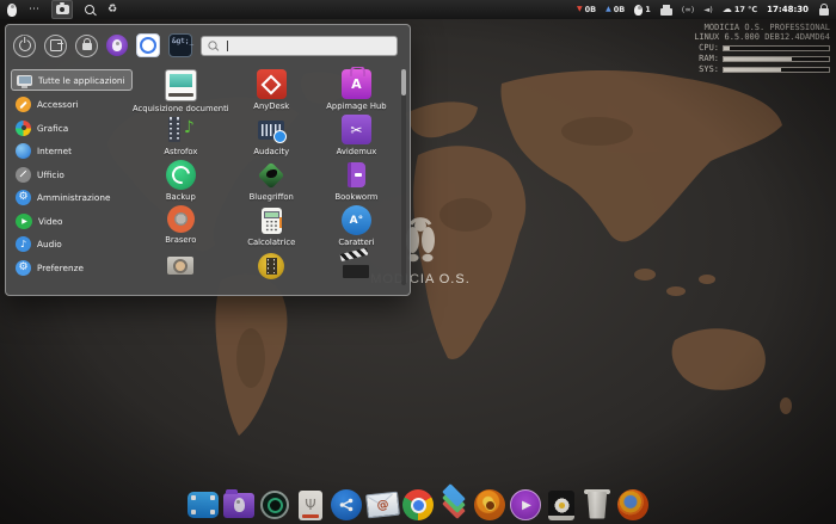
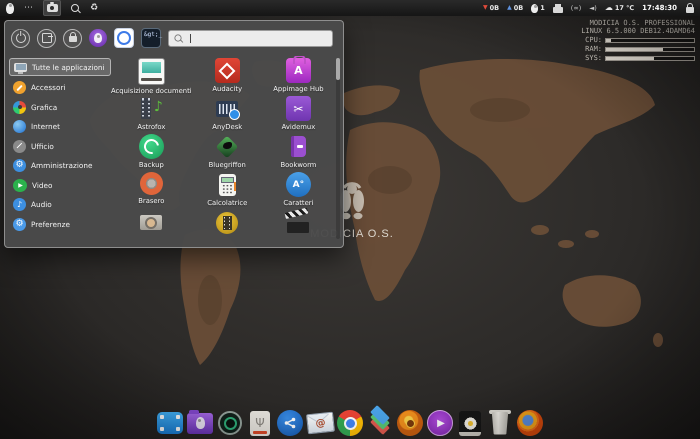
  ⋯
  ♻
  0B
  0B
  1
  (∞)
  ◄)
  ☁
  17 °C
  17:48:30
  Tutte le applicazioni
  Accessori
  Grafica
  Internet
  Ufficio
  ⚙
  Amministrazione
  Video
  ♪
  Audio
  ⚙
  Preferenze
  Acquisizione documenti
- AnyDesk
+ Audacity
  A
  Appimage Hub
  ♪
  Astrofox
- Audacity
+ AnyDesk
  ✂
  Avidemux
  Backup
  Bluegriffon
  Bookworm
  Brasero
  Calcolatrice
  A°
  Caratteri
